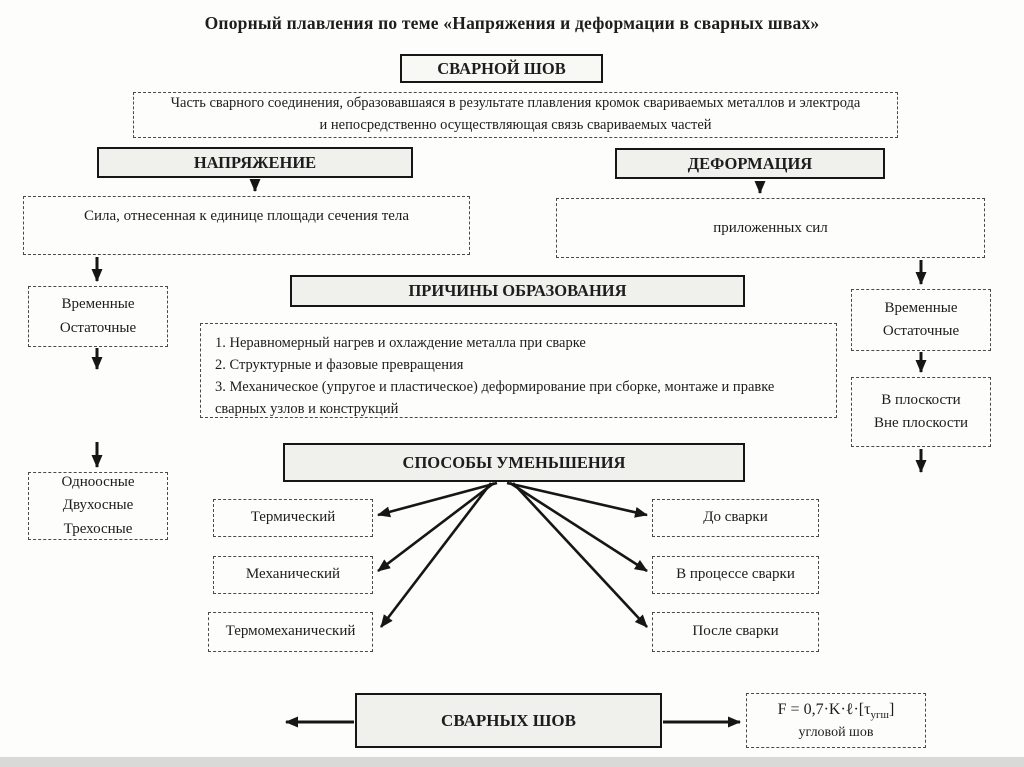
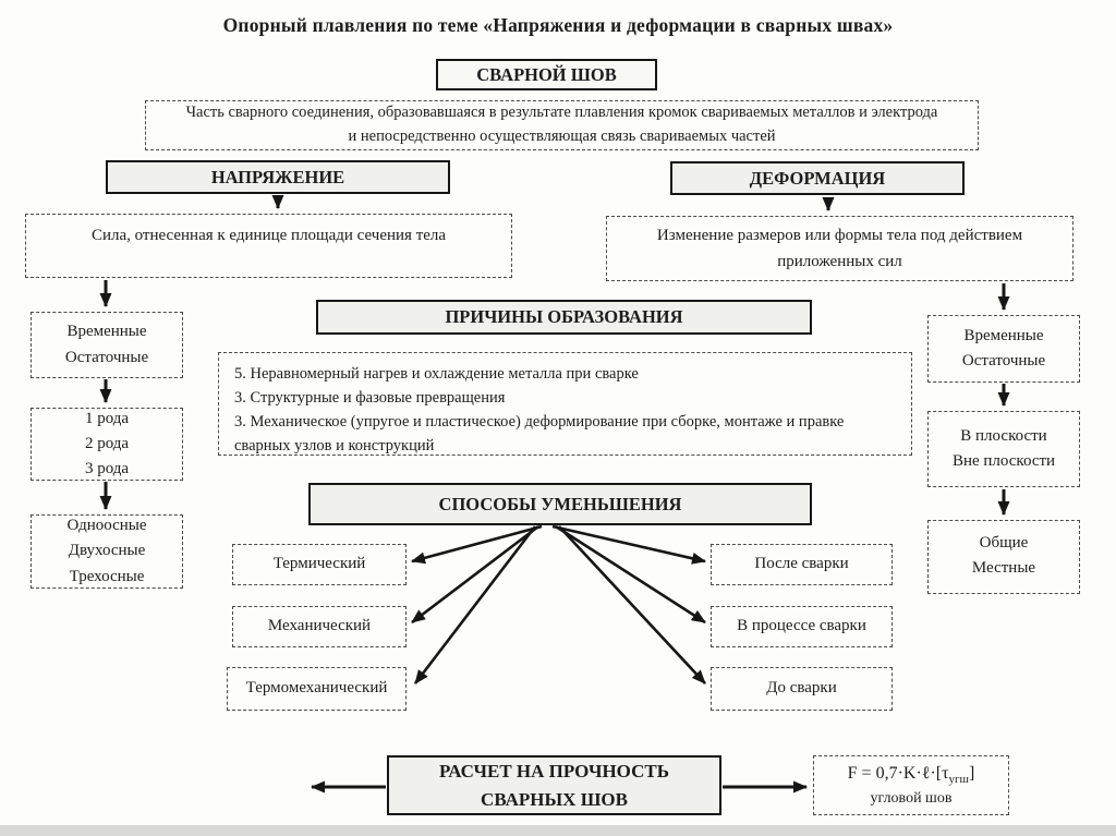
  Опорный плавления по теме «Напряжения и деформации в сварных швах»
  СВАРНОЙ ШОВ
  Часть сварного соединения, образовавшаяся в результате плавления кромок свариваемых металлов и электрода
  и непосредственно осуществляющая связь свариваемых частей
  НАПРЯЖЕНИЕ
  ДЕФОРМАЦИЯ
  Сила, отнесенная к единице площади сечения тела
+ Изменение размеров или формы тела под действием
  приложенных сил
  Временные
  Остаточные
+ 1 рода
+ 2 рода
+ 3 рода
  Одноосные
  Двухосные
  Трехосные
  Временные
  Остаточные
  В плоскости
  Вне плоскости
+ Общие
+ Местные
  ПРИЧИНЫ ОБРАЗОВАНИЯ
- 1. Неравномерный нагрев и охлаждение металла при сварке
+ 5. Неравномерный нагрев и охлаждение металла при сварке
- 2. Структурные и фазовые превращения
+ 3. Структурные и фазовые превращения
  3. Механическое (упругое и пластическое) деформирование при сборке, монтаже и правке сварных узлов и конструкций
  СПОСОБЫ УМЕНЬШЕНИЯ
  Термический
  Механический
  Термомеханический
- До сварки
+ После сварки
  В процессе сварки
- После сварки
+ До сварки
+ РАСЧЕТ НА ПРОЧНОСТЬ
  СВАРНЫХ ШОВ
  F = 0,7·K·ℓ·[τугш]
  угловой шов
